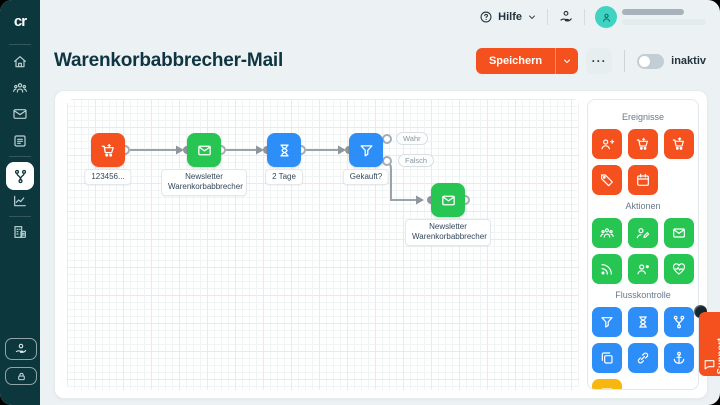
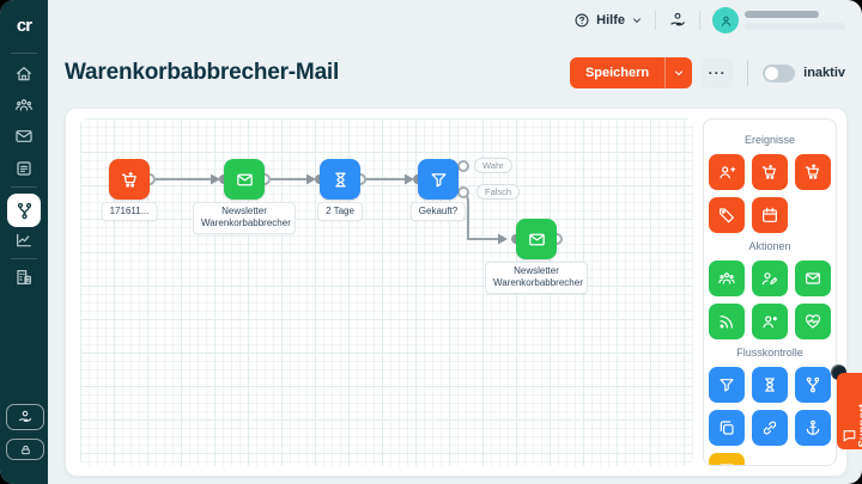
  cr
  Hilfe
  Warenkorbabbrecher-Mail
  Speichern
  ···
  inaktiv
- 123456...
+ 171611...
  Newsletter Warenkorbabbrecher
  2 Tage
  Gekauft?
  Newsletter Warenkorbabbrecher
  Wahr
  Falsch
  Ereignisse
  Aktionen
  Flusskontrolle
